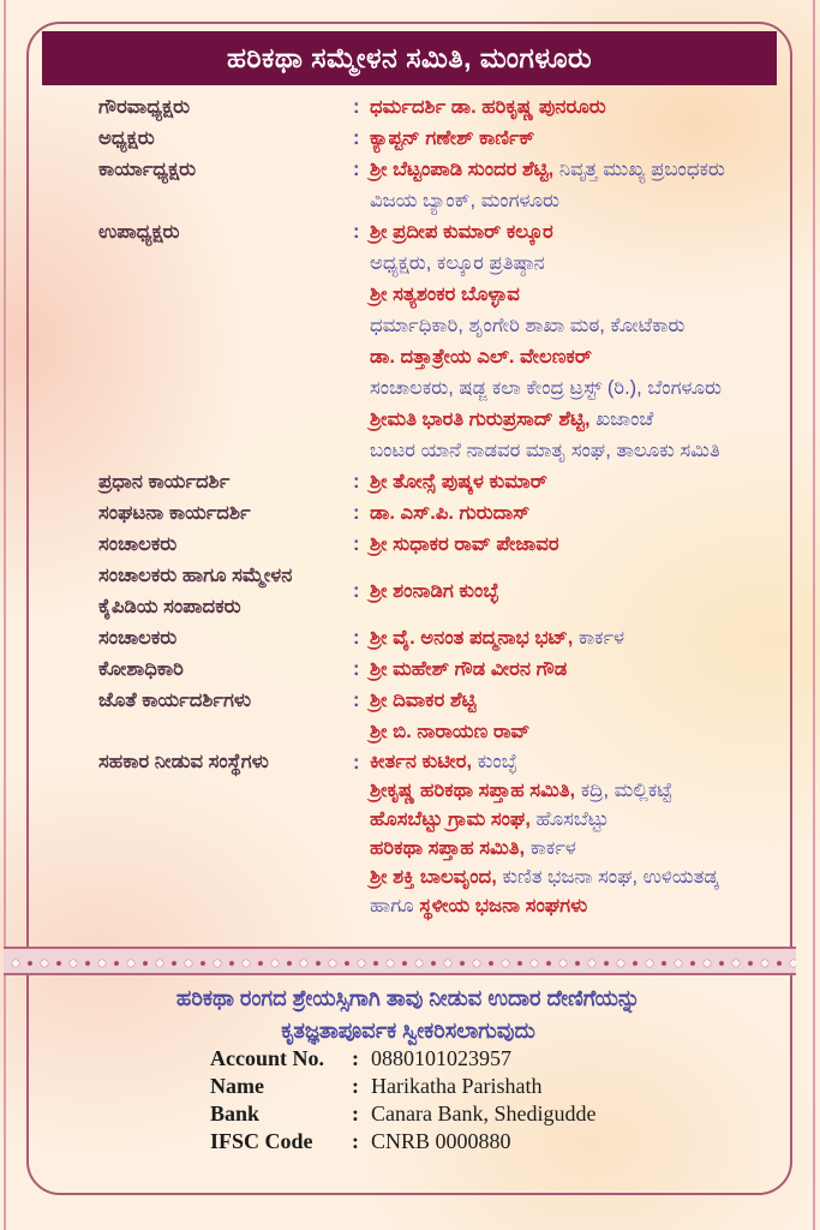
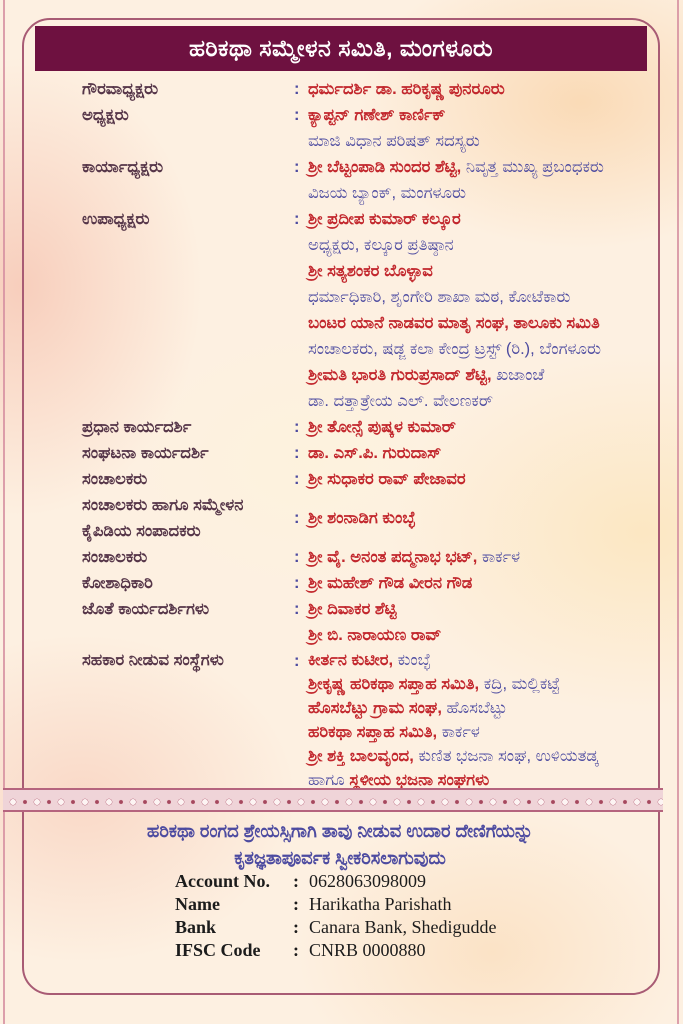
  ಹರಿಕಥಾ ಸಮ್ಮೇಳನ ಸಮಿತಿ, ಮಂಗಳೂರು
  ಗೌರವಾಧ್ಯಕ್ಷರು
  :
  ಧರ್ಮದರ್ಶಿ ಡಾ. ಹರಿಕೃಷ್ಣ ಪುನರೂರು
  ಅಧ್ಯಕ್ಷರು
  :
  ಕ್ಯಾಪ್ಟನ್ ಗಣೇಶ್ ಕಾರ್ಣಿಕ್
+ ಮಾಜಿ ವಿಧಾನ ಪರಿಷತ್ ಸದಸ್ಯರು
  ಕಾರ್ಯಾಧ್ಯಕ್ಷರು
  :
  ಶ್ರೀ ಬೆಟ್ಟಂಪಾಡಿ ಸುಂದರ ಶೆಟ್ಟಿ, ನಿವೃತ್ತ ಮುಖ್ಯ ಪ್ರಬಂಧಕರು
  ವಿಜಯ ಬ್ಯಾಂಕ್, ಮಂಗಳೂರು
  ಉಪಾಧ್ಯಕ್ಷರು
  :
  ಶ್ರೀ ಪ್ರದೀಪ ಕುಮಾರ್ ಕಲ್ಕೂರ
  ಅಧ್ಯಕ್ಷರು, ಕಲ್ಕೂರ ಪ್ರತಿಷ್ಠಾನ
  ಶ್ರೀ ಸತ್ಯಶಂಕರ ಬೊಳ್ಳಾವ
  ಧರ್ಮಾಧಿಕಾರಿ, ಶೃಂಗೇರಿ ಶಾಖಾ ಮಠ, ಕೋಟೆಕಾರು
- ಡಾ. ದತ್ತಾತ್ರೇಯ ಎಲ್. ವೇಲಣಕರ್
+ ಬಂಟರ ಯಾನೆ ನಾಡವರ ಮಾತೃ ಸಂಘ, ತಾಲೂಕು ಸಮಿತಿ
  ಸಂಚಾಲಕರು, ಷಡ್ಜ ಕಲಾ ಕೇಂದ್ರ ಟ್ರಸ್ಟ್ (ರಿ.), ಬೆಂಗಳೂರು
  ಶ್ರೀಮತಿ ಭಾರತಿ ಗುರುಪ್ರಸಾದ್ ಶೆಟ್ಟಿ, ಖಜಾಂಚೆ
- ಬಂಟರ ಯಾನೆ ನಾಡವರ ಮಾತೃ ಸಂಘ, ತಾಲೂಕು ಸಮಿತಿ
+ ಡಾ. ದತ್ತಾತ್ರೇಯ ಎಲ್. ವೇಲಣಕರ್
  ಪ್ರಧಾನ ಕಾರ್ಯದರ್ಶಿ
  :
  ಶ್ರೀ ತೋನ್ಸೆ ಪುಷ್ಕಳ ಕುಮಾರ್
  ಸಂಘಟನಾ ಕಾರ್ಯದರ್ಶಿ
  :
  ಡಾ. ಎಸ್.ಪಿ. ಗುರುದಾಸ್
  ಸಂಚಾಲಕರು
  :
  ಶ್ರೀ ಸುಧಾಕರ ರಾವ್ ಪೇಜಾವರ
  ಸಂಚಾಲಕರು ಹಾಗೂ ಸಮ್ಮೇಳನ
  ಕೈಪಿಡಿಯ ಸಂಪಾದಕರು
  :
  ಶ್ರೀ ಶಂನಾಡಿಗ ಕುಂಬ್ಳೆ
  ಸಂಚಾಲಕರು
  :
  ಶ್ರೀ ವೈ. ಅನಂತ ಪದ್ಮನಾಭ ಭಟ್, ಕಾರ್ಕಳ
  ಕೋಶಾಧಿಕಾರಿ
  :
  ಶ್ರೀ ಮಹೇಶ್ ಗೌಡ ವೀರನ ಗೌಡ
  ಜೊತೆ ಕಾರ್ಯದರ್ಶಿಗಳು
  :
  ಶ್ರೀ ದಿವಾಕರ ಶೆಟ್ಟಿ
  ಶ್ರೀ ಬಿ. ನಾರಾಯಣ ರಾವ್
  ಸಹಕಾರ ನೀಡುವ ಸಂಸ್ಥೆಗಳು
  :
  ಕೀರ್ತನ ಕುಟೀರ, ಕುಂಬ್ಳೆ
  ಶ್ರೀಕೃಷ್ಣ ಹರಿಕಥಾ ಸಪ್ತಾಹ ಸಮಿತಿ, ಕದ್ರಿ, ಮಲ್ಲಿಕಟ್ಟೆ
  ಹೊಸಬೆಟ್ಟು ಗ್ರಾಮ ಸಂಘ, ಹೊಸಬೆಟ್ಟು
  ಹರಿಕಥಾ ಸಪ್ತಾಹ ಸಮಿತಿ, ಕಾರ್ಕಳ
  ಶ್ರೀ ಶಕ್ತಿ ಬಾಲವೃಂದ, ಕುಣಿತ ಭಜನಾ ಸಂಘ, ಉಳಿಯತಡ್ಕ
  ಹಾಗೂ ಸ್ಥಳೀಯ ಭಜನಾ ಸಂಘಗಳು
  ಹರಿಕಥಾ ರಂಗದ ಶ್ರೇಯಸ್ಸಿಗಾಗಿ ತಾವು ನೀಡುವ ಉದಾರ ದೇಣಿಗೆಯನ್ನು
  ಕೃತಜ್ಞತಾಪೂರ್ವಕ ಸ್ವೀಕರಿಸಲಾಗುವುದು
  Account No.
  :
- 0880101023957
+ 0628063098009
  Name
  :
  Harikatha Parishath
  Bank
  :
  Canara Bank, Shedigudde
  IFSC Code
  :
  CNRB 0000880
